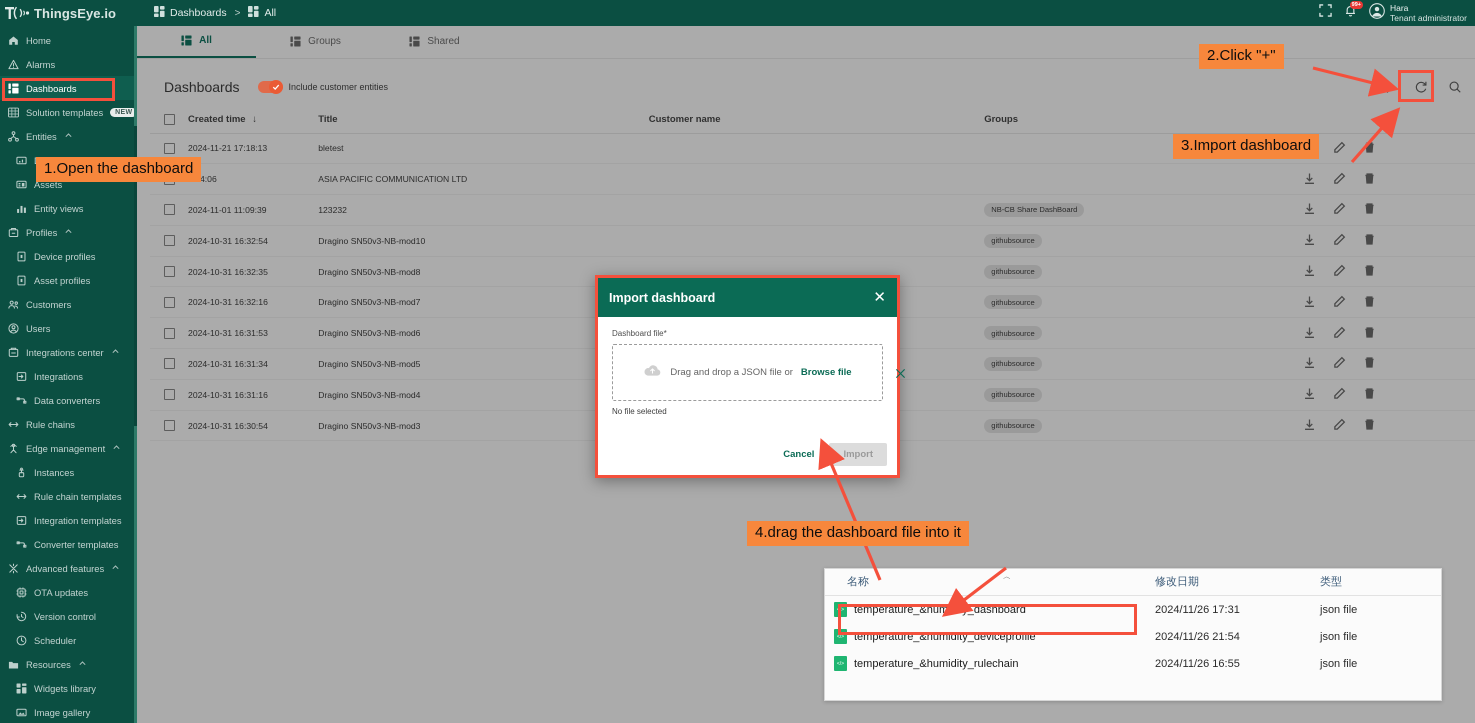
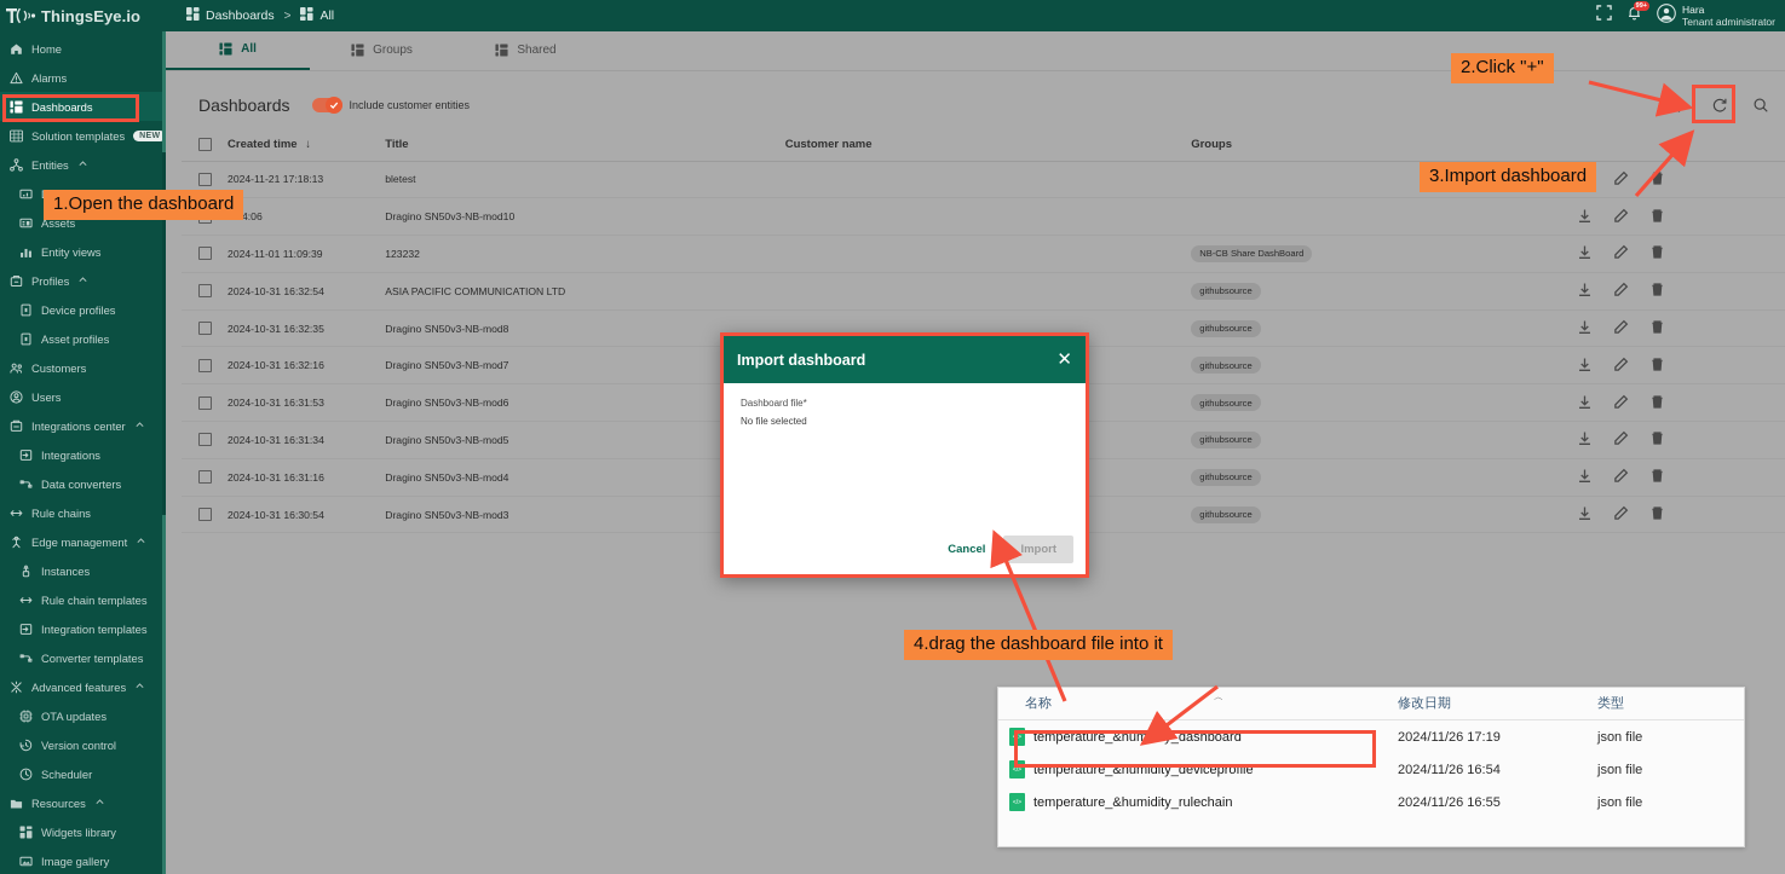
  ThingsEye.io
  Home
  Alarms
  Dashboards
  Solution templates
  Entities
  Assets
  Entity views
  Profiles
  Device profiles
  Asset profiles
  Customers
  Users
  Integrations center
  Integrations
  Data converters
  Rule chains
  Edge management
  Instances
  Rule chain templates
  Integration templates
  Converter templates
  Advanced features
  OTA updates
  Version control
  Scheduler
  Resources
  Widgets library
  Image gallery
  Dashboards
  >
  All
  Hara
  Tenant administrator
  All
  Groups
  Shared
  Dashboards
  Include customer entities
  	Created time ↓	Title	Customer name	Groups
  	2024-11-21 17:18:13	bletest
- 	4:06	ASIA PACIFIC COMMUNICATION LTD
+ 	4:06	Dragino SN50v3-NB-mod10
  	2024-11-01 11:09:39	123232		NB-CB Share DashBoard
- 	2024-10-31 16:32:54	Dragino SN50v3-NB-mod10		githubsource
+ 	2024-10-31 16:32:54	ASIA PACIFIC COMMUNICATION LTD		githubsource
  	2024-10-31 16:32:35	Dragino SN50v3-NB-mod8		githubsource
  	2024-10-31 16:32:16	Dragino SN50v3-NB-mod7		githubsource
  	2024-10-31 16:31:53	Dragino SN50v3-NB-mod6		githubsource
  	2024-10-31 16:31:34	Dragino SN50v3-NB-mod5		githubsource
  	2024-10-31 16:31:16	Dragino SN50v3-NB-mod4		githubsource
  	2024-10-31 16:30:54	Dragino SN50v3-NB-mod3		githubsource
  Import dashboard
  ✕
  Dashboard file*
- Drag and drop a JSON file or
- Browse file
  No file selected
  Cancel
  Import
  名称
  修改日期
  类型
  ︿
  temperature_&humity_dashboard
- 2024/11/26 17:31
+ 2024/11/26 17:19
  json file
  temperature_&humidity_deviceprofile
- 2024/11/26 21:54
+ 2024/11/26 16:54
  json file
  temperature_&humidity_rulechain
  2024/11/26 16:55
  json file
  1.Open the dashboard
  2.Click "+"
  3.Import dashboard
  4.drag the dashboard file into it
